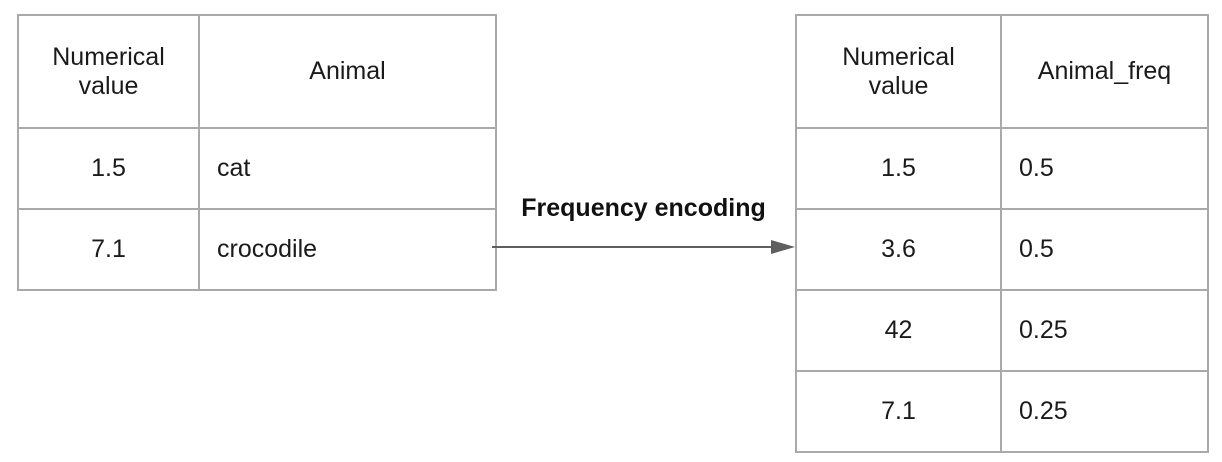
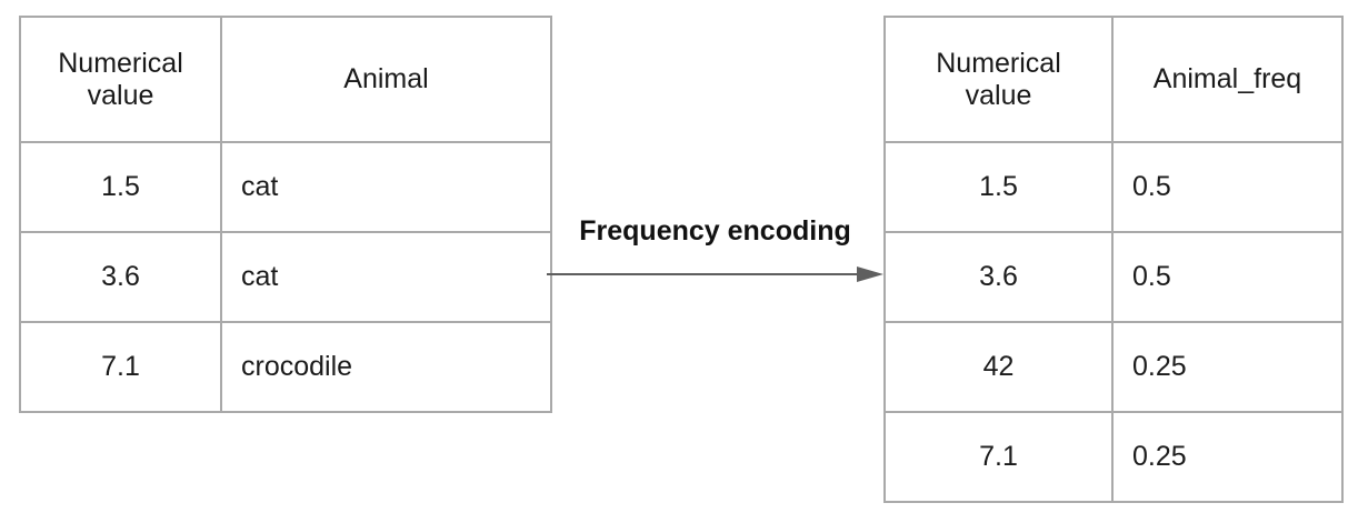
  Numerical value	Animal
  1.5	cat
+ 3.6	cat
  7.1	crocodile
  Frequency encoding
  Numerical value	Animal_freq
  1.5	0.5
  3.6	0.5
  42	0.25
  7.1	0.25
